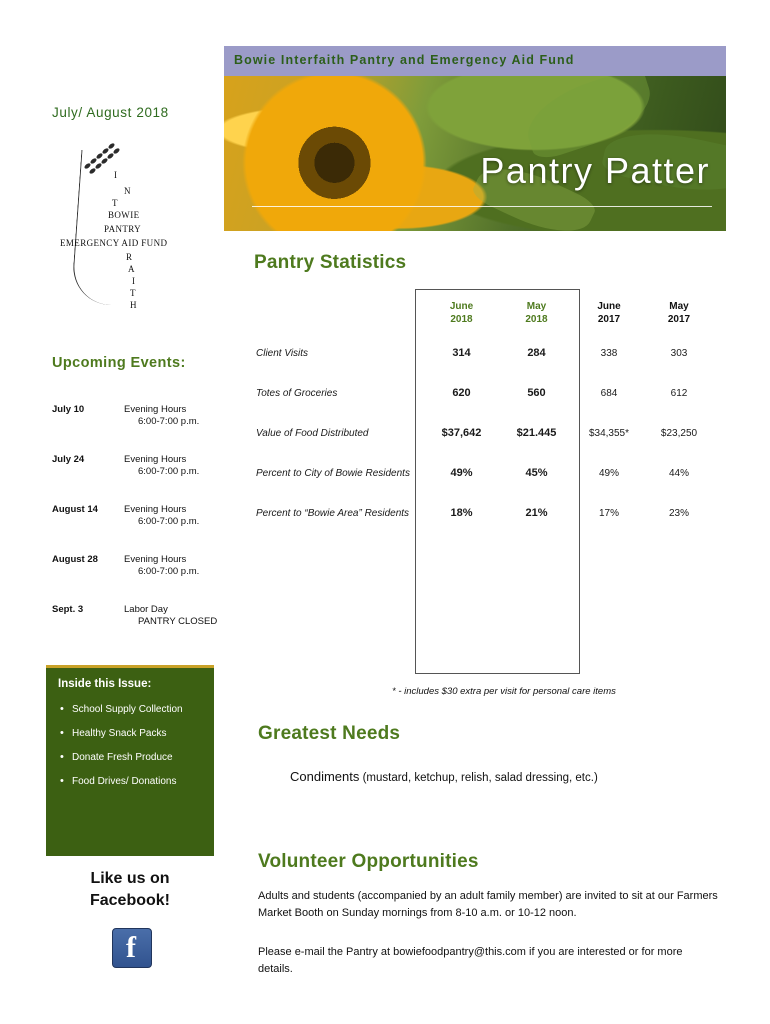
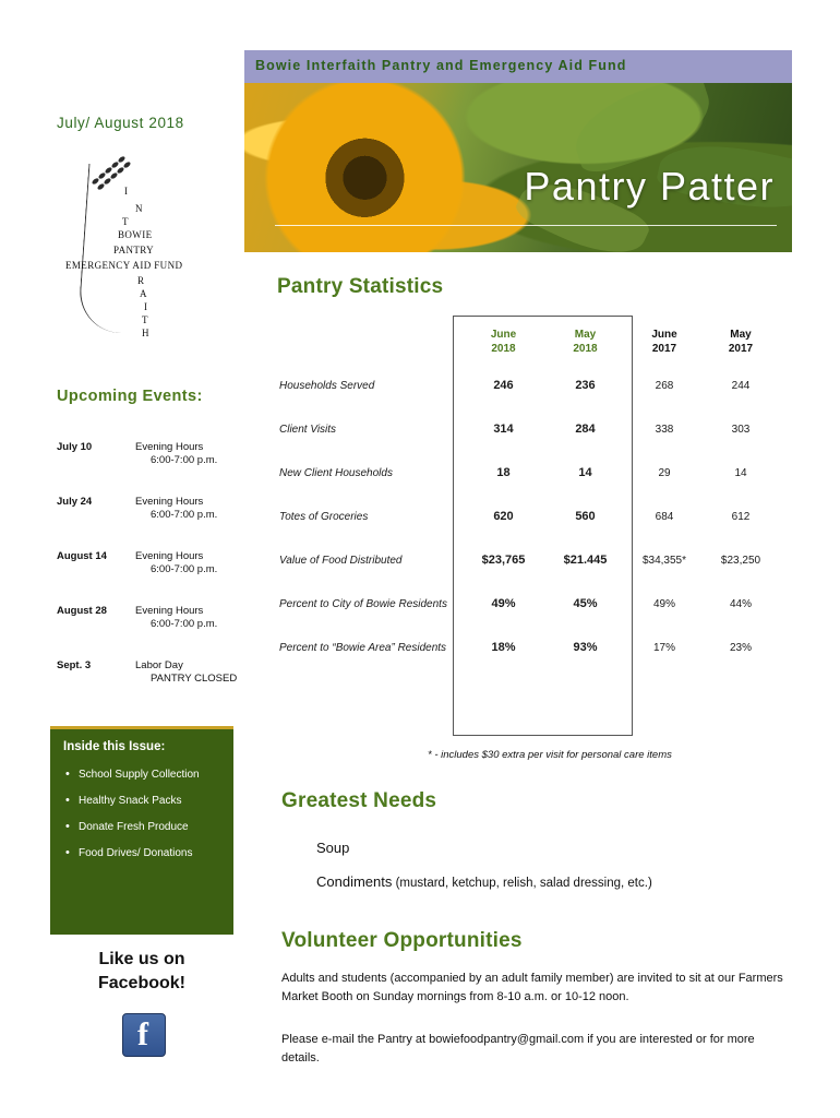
  Bowie Interfaith Pantry and Emergency Aid Fund
  Pantry Patter
  July/ August 2018
  I
  N
  T
  BOWIE
  PANTRY
  EMERGENCY AID FUND
  R
  A
  I
  T
  H
  Upcoming Events:
  July 10
  Evening Hours
  6:00-7:00 p.m.
  July 24
  Evening Hours
  6:00-7:00 p.m.
  August 14
  Evening Hours
  6:00-7:00 p.m.
  August 28
  Evening Hours
  6:00-7:00 p.m.
  Sept. 3
  Labor Day
  PANTRY CLOSED
  Inside this Issue:
  School Supply Collection
  Healthy Snack Packs
  Donate Fresh Produce
  Food Drives/ Donations
  Like us on
  Facebook!
  Pantry Statistics
  	June 2018	May 2018	June 2017	May 2017
+ Households Served	246	236	268	244
  Client Visits	314	284	338	303
+ New Client Households	18	14	29	14
  Totes of Groceries	620	560	684	612
- Value of Food Distributed	$37,642	$21.445	$34,355*	$23,250
+ Value of Food Distributed	$23,765	$21.445	$34,355*	$23,250
  Percent to City of Bowie Residents	49%	45%	49%	44%
- Percent to “Bowie Area” Residents	18%	21%	17%	23%
+ Percent to “Bowie Area” Residents	18%	93%	17%	23%
  * - includes $30 extra per visit for personal care items
  Greatest Needs
+ Soup
  Condiments (mustard, ketchup, relish, salad dressing, etc.)
  Volunteer Opportunities
  Adults and students (accompanied by an adult family member) are invited to sit at our Farmers Market Booth on Sunday mornings from 8-10 a.m. or 10-12 noon.
- Please e-mail the Pantry at bowiefoodpantry@this.com if you are interested or for more details.
+ Please e-mail the Pantry at bowiefoodpantry@gmail.com if you are interested or for more details.
